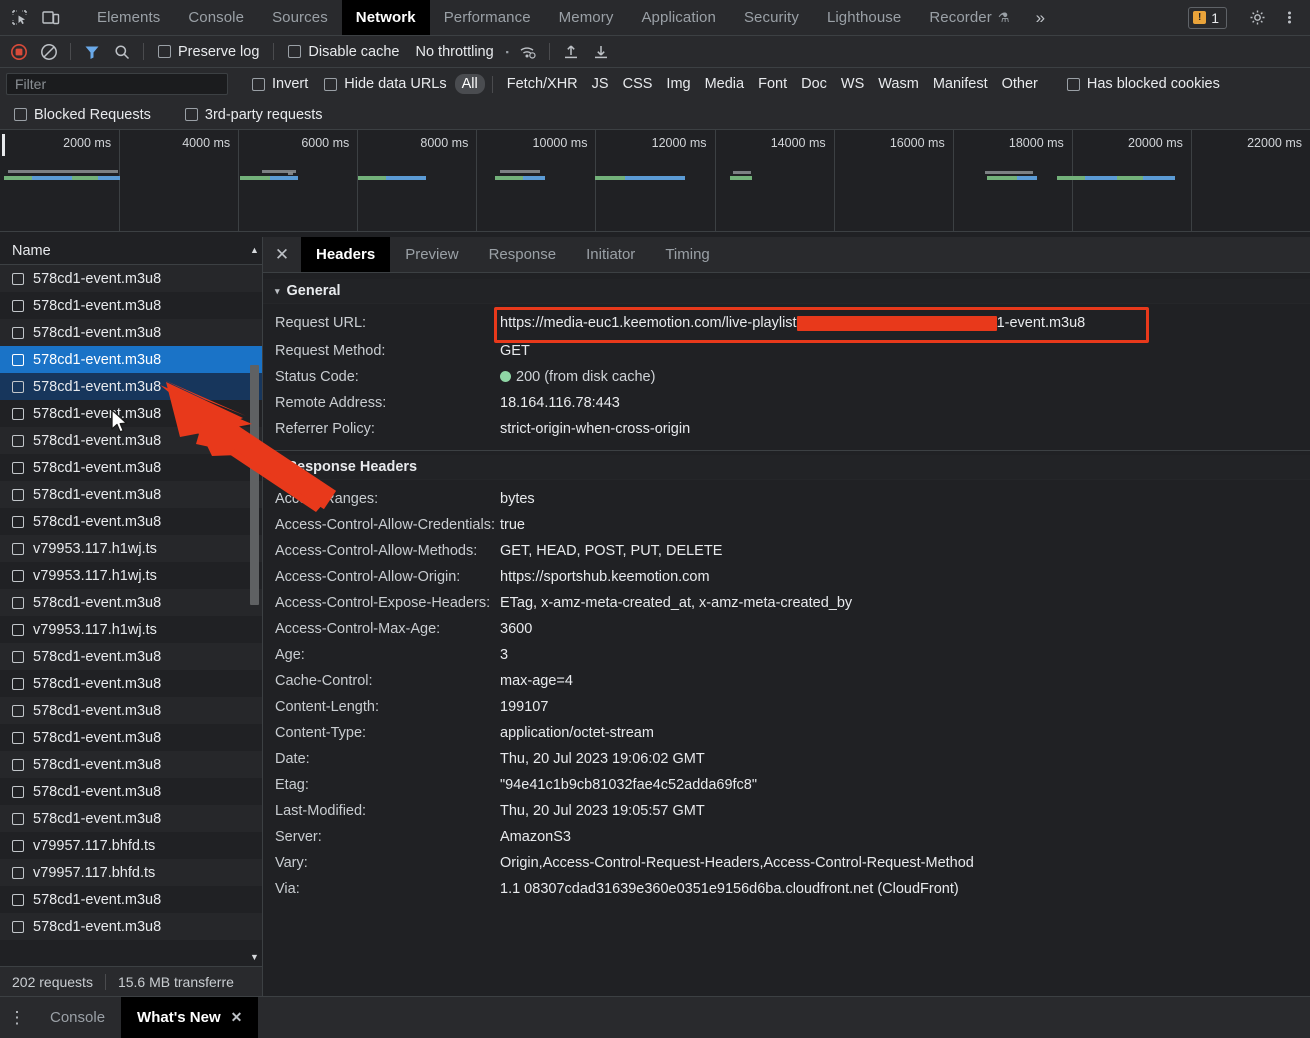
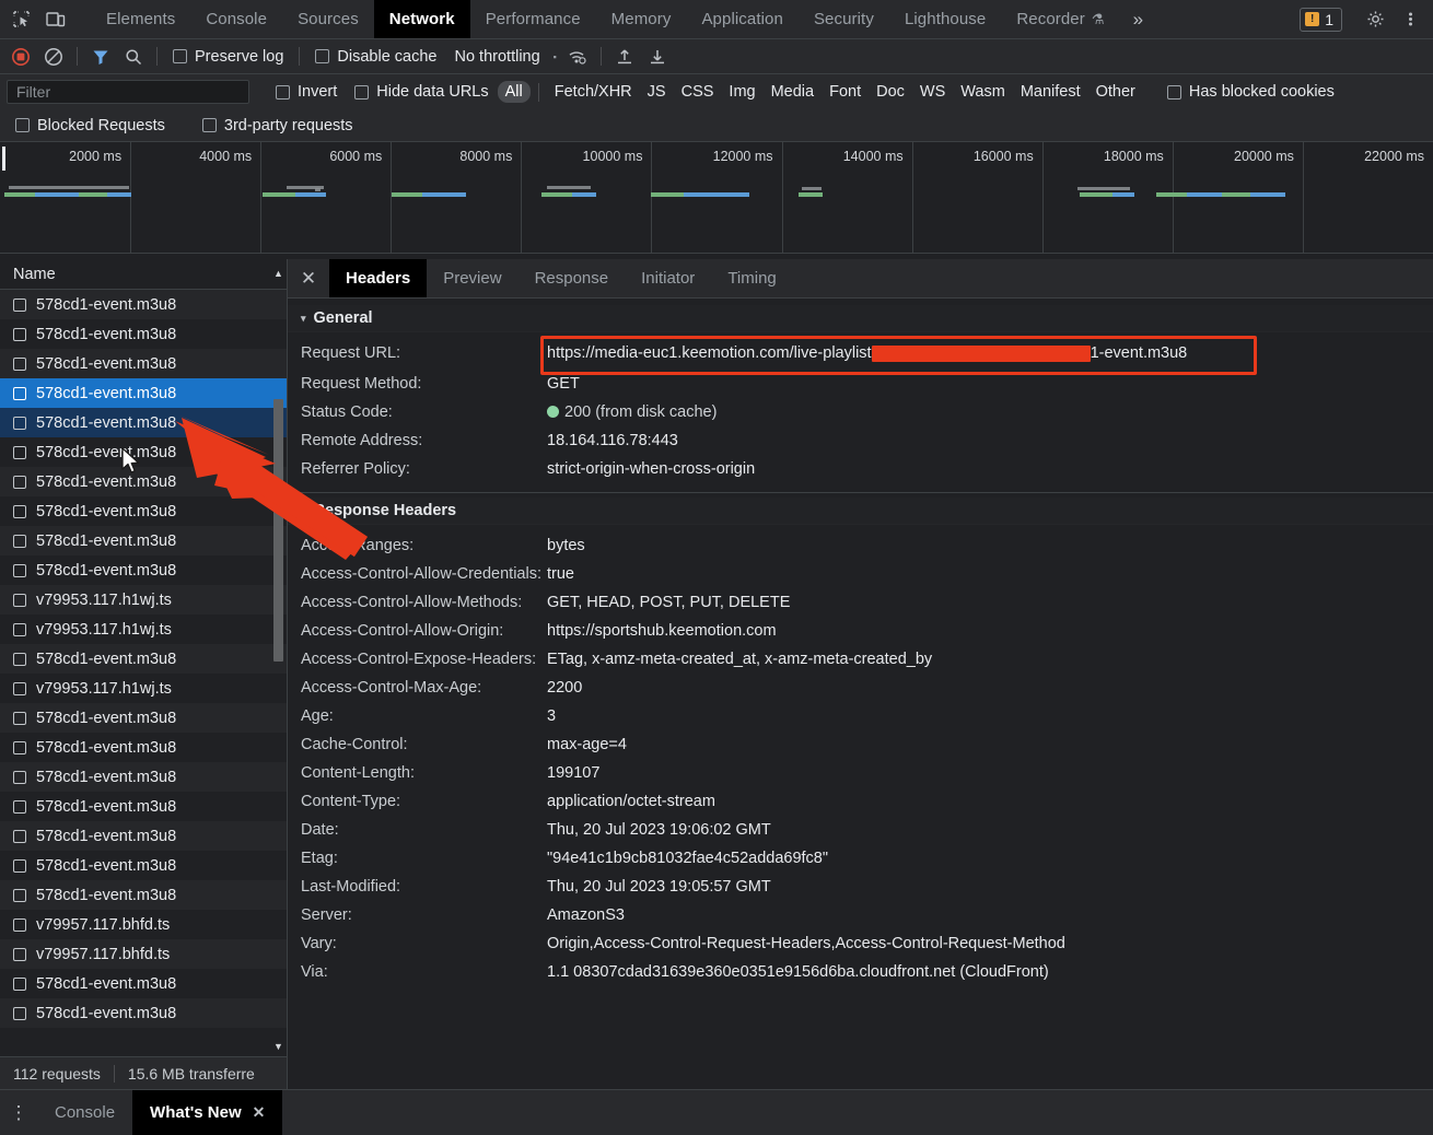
  Elements
  Console
  Sources
  Network
  Performance
  Memory
  Application
  Security
  Lighthouse
  Recorder
  ⚗
  »
  !
  1
  Preserve log
  Disable cache
  No throttling
  ▪
  Filter
  Invert
  Hide data URLs
  All
  Fetch/XHR
  JS
  CSS
  Img
  Media
  Font
  Doc
  WS
  Wasm
  Manifest
  Other
  Has blocked cookies
  Blocked Requests
  3rd-party requests
  2000 ms
  4000 ms
  6000 ms
  8000 ms
  10000 ms
  12000 ms
  14000 ms
  16000 ms
  18000 ms
  20000 ms
  22000 ms
  Name
  ▲
  578cd1-event.m3u8
  578cd1-event.m3u8
  578cd1-event.m3u8
  578cd1-event.m3u8
  578cd1-event.m3u8
  578cd1-evet.m3u8
  578cd1-event.m3u8
  578cd1-event.m3u8
  578cd1-event.m3u8
  578cd1-event.m3u8
  v79953.117.h1wj.ts
  v79953.117.h1wj.ts
  578cd1-event.m3u8
  v79953.117.h1wj.ts
  578cd1-event.m3u8
  578cd1-event.m3u8
  578cd1-event.m3u8
  578cd1-event.m3u8
  578cd1-event.m3u8
  578cd1-event.m3u8
  578cd1-event.m3u8
  v79957.117.bhfd.ts
  v79957.117.bhfd.ts
  578cd1-event.m3u8
  578cd1-event.m3u8
  ▼
  ✕
  Headers
  Preview
  Response
  Initiator
  Timing
  ▾
  General
  Request URL:
  https://media-euc1.keemotion.com/live-playlist 1-event.m3u8
  Request Method:
  GET
  Status Code:
  200 (from disk cache)
  Remote Address:
  18.164.116.78:443
  Referrer Policy:
  strict-origin-when-cross-origin
  esponse Headers
  bytes
  Access-Control-Allow-Credentials:
  true
  Access-Control-Allow-Methods:
  GET, HEAD, POST, PUT, DELETE
  Access-Control-Allow-Origin:
  https://sportshub.keemotion.com
  Access-Control-Expose-Headers:
  ETag, x-amz-meta-created_at, x-amz-meta-created_by
  Access-Control-Max-Age:
- 3600
+ 2200
  Age:
  3
  Cache-Control:
  max-age=4
  Content-Length:
  199107
  Content-Type:
  application/octet-stream
  Date:
  Thu, 20 Jul 2023 19:06:02 GMT
  Etag:
  "94e41c1b9cb81032fae4c52adda69fc8"
  Last-Modified:
  Thu, 20 Jul 2023 19:05:57 GMT
  Server:
  AmazonS3
  Vary:
  Origin,Access-Control-Request-Headers,Access-Control-Request-Method
  Via:
  1.1 08307cdad31639e360e0351e9156d6ba.cloudfront.net (CloudFront)
- 202 requests
+ 112 requests
  15.6 MB transferre
  ⋮
  Console
  What's New
  ✕
